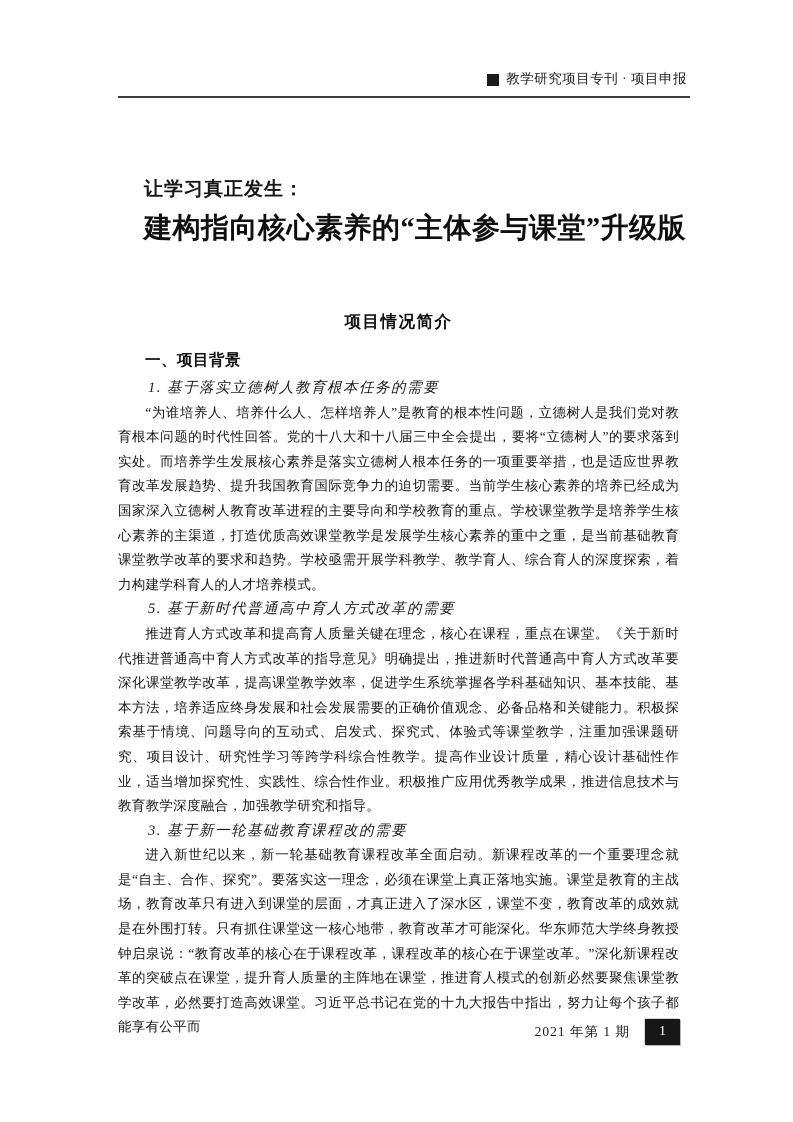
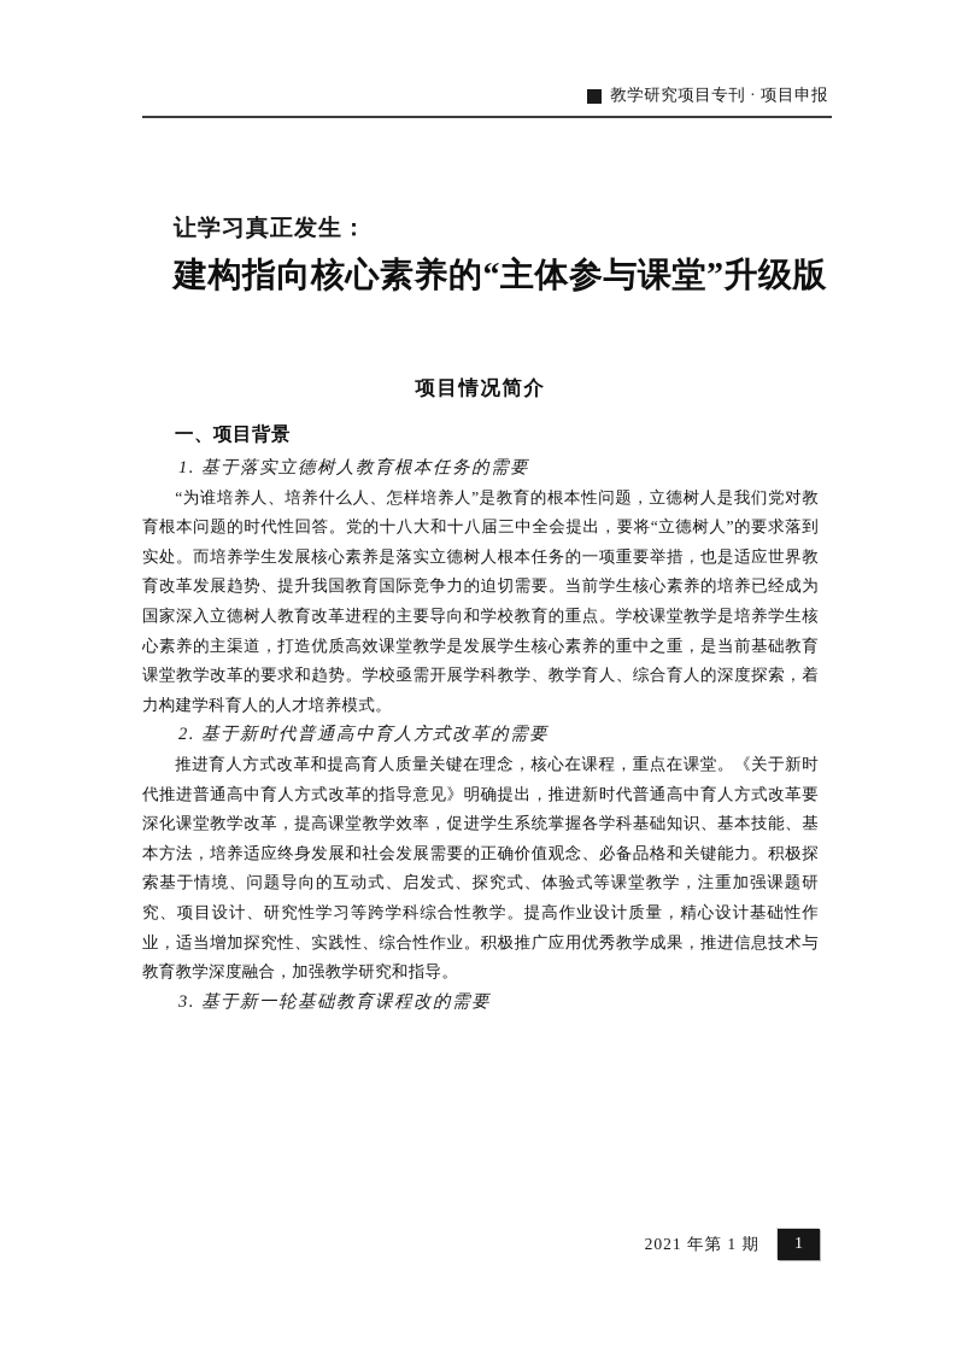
  教学研究项目专刊 · 项目申报
  让学习真正发生：
  建构指向核心素养的“主体参与课堂”升级版
  项目情况简介
  一、项目背景
  1. 基于落实立德树人教育根本任务的需要
  “为谁培养人、培养什么人、怎样培养人”是教育的根本性问题，立德树人是我们党对教育根本问题的时代性回答。党的十八大和十八届三中全会提出，要将“立德树人”的要求落到实处。而培养学生发展核心素养是落实立德树人根本任务的一项重要举措，也是适应世界教育改革发展趋势、提升我国教育国际竞争力的迫切需要。当前学生核心素养的培养已经成为国家深入立德树人教育改革进程的主要导向和学校教育的重点。学校课堂教学是培养学生核心素养的主渠道，打造优质高效课堂教学是发展学生核心素养的重中之重，是当前基础教育课堂教学改革的要求和趋势。学校亟需开展学科教学、教学育人、综合育人的深度探索，着力构建学科育人的人才培养模式。
- 5. 基于新时代普通高中育人方式改革的需要
+ 2. 基于新时代普通高中育人方式改革的需要
  推进育人方式改革和提高育人质量关键在理念，核心在课程，重点在课堂。《关于新时代推进普通高中育人方式改革的指导意见》明确提出，推进新时代普通高中育人方式改革要深化课堂教学改革，提高课堂教学效率，促进学生系统掌握各学科基础知识、基本技能、基本方法，培养适应终身发展和社会发展需要的正确价值观念、必备品格和关键能力。积极探索基于情境、问题导向的互动式、启发式、探究式、体验式等课堂教学，注重加强课题研究、项目设计、研究性学习等跨学科综合性教学。提高作业设计质量，精心设计基础性作业，适当增加探究性、实践性、综合性作业。积极推广应用优秀教学成果，推进信息技术与教育教学深度融合，加强教学研究和指导。
  3. 基于新一轮基础教育课程改的需要
- 进入新世纪以来，新一轮基础教育课程改革全面启动。新课程改革的一个重要理念就是“自主、合作、探究”。要落实这一理念，必须在课堂上真正落地实施。课堂是教育的主战场，教育改革只有进入到课堂的层面，才真正进入了深水区，课堂不变，教育改革的成效就是在外围打转。只有抓住课堂这一核心地带，教育改革才可能深化。华东师范大学终身教授钟启泉说：“教育改革的核心在于课程改革，课程改革的核心在于课堂改革。”深化新课程改革的突破点在课堂，提升育人质量的主阵地在课堂，推进育人模式的创新必然要聚焦课堂教学改革，必然要打造高效课堂。习近平总书记在党的十九大报告中指出，努力让每个孩子都能享有公平而
  2021 年第 1 期
  1
